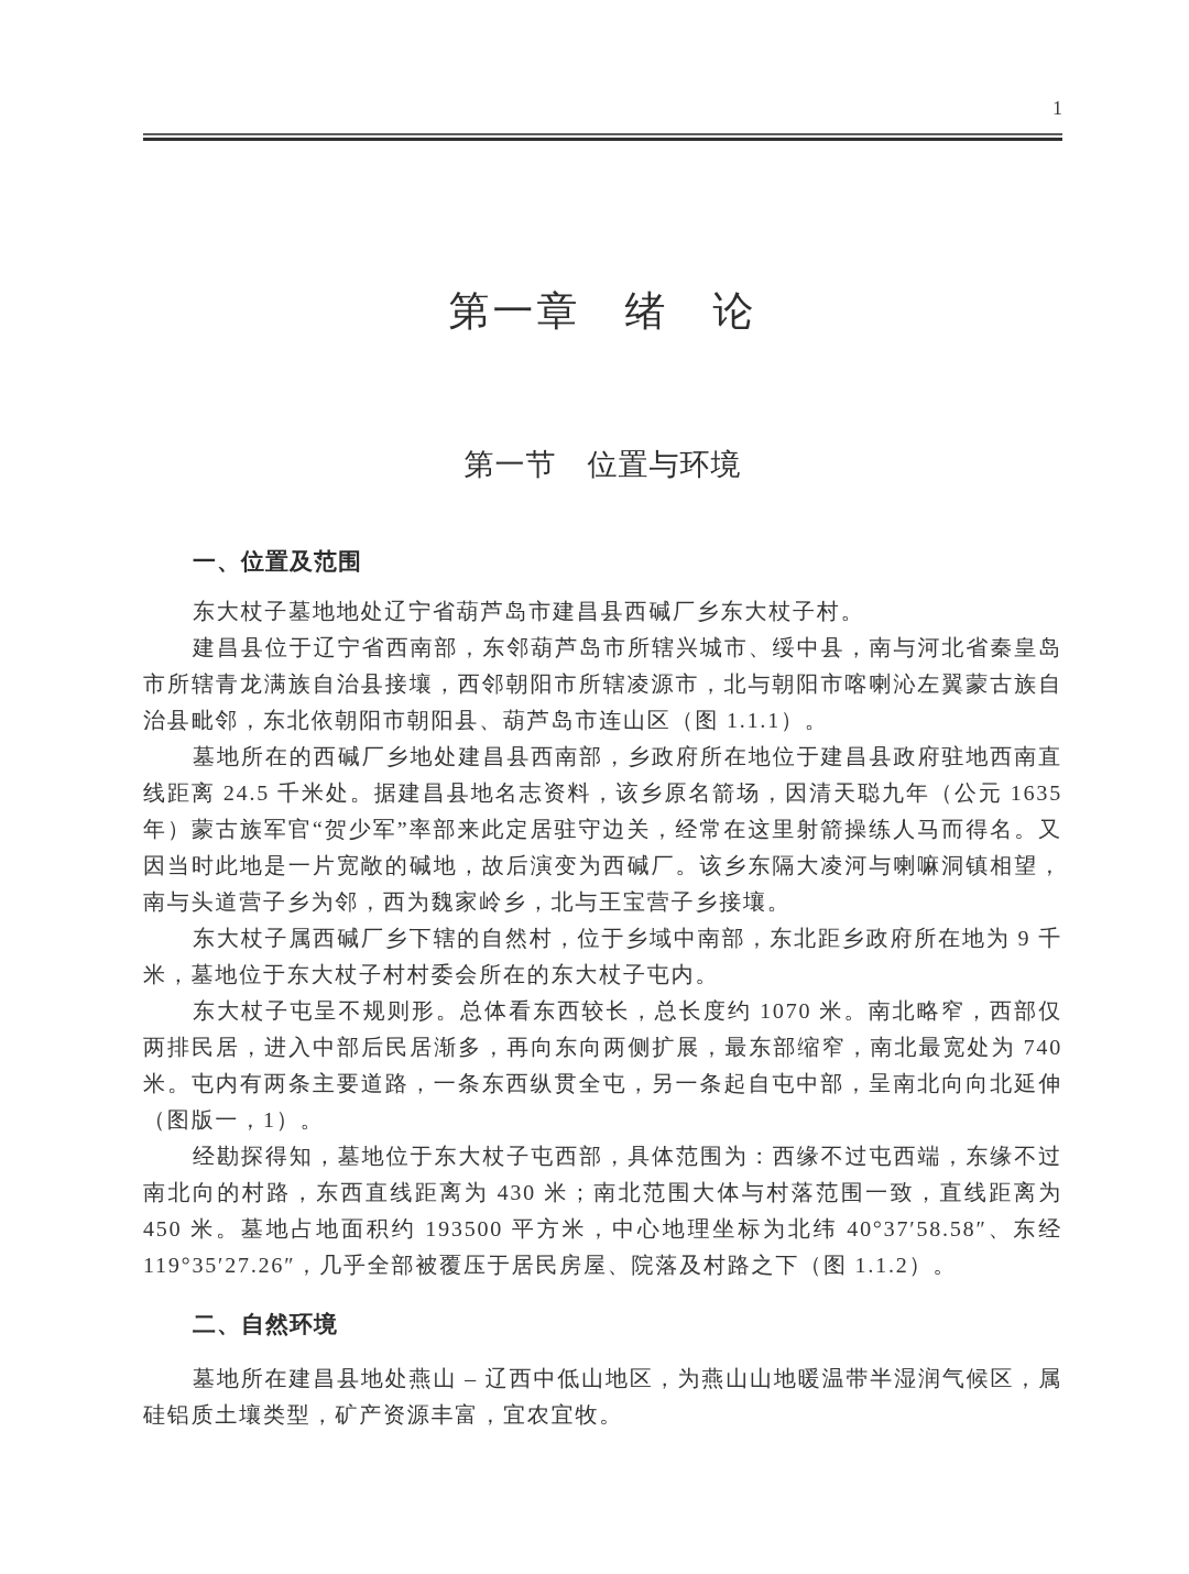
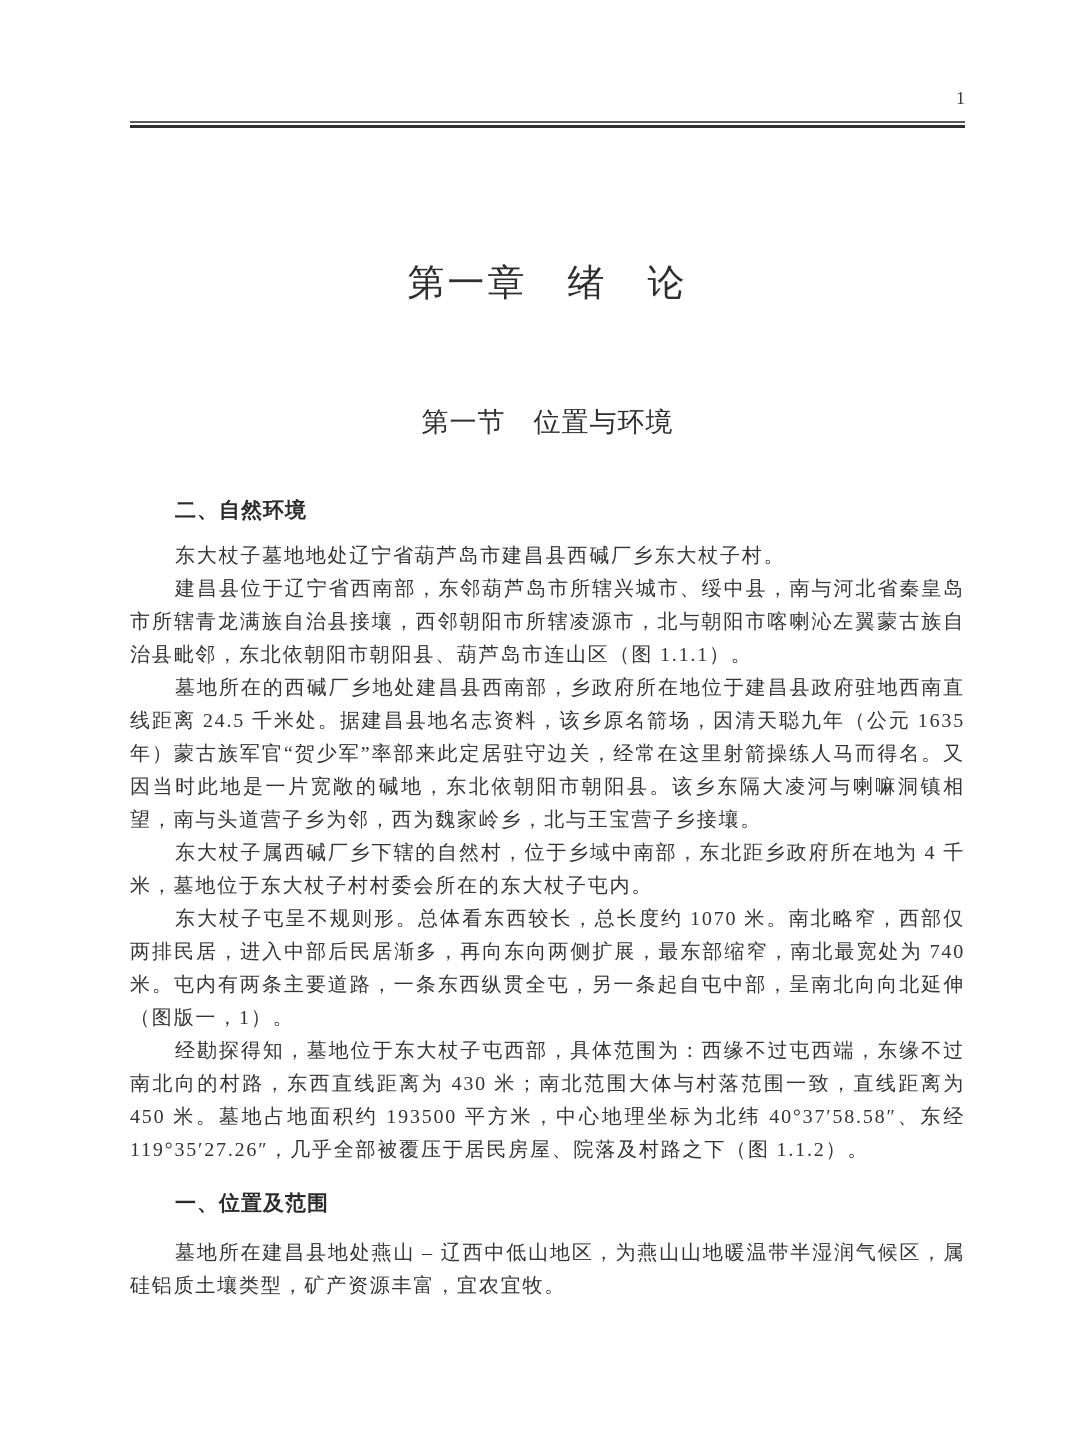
  1
  第一章 绪 论
  第一节 位置与环境
- 一、位置及范围
+ 二、自然环境
  东大杖子墓地地处辽宁省葫芦岛市建昌县西碱厂乡东大杖子村。
  建昌县位于辽宁省西南部，东邻葫芦岛市所辖兴城市、绥中县，南与河北省秦皇岛市所辖青龙满族自治县接壤，西邻朝阳市所辖凌源市，北与朝阳市喀喇沁左翼蒙古族自治县毗邻，东北依朝阳市朝阳县、葫芦岛市连山区（图 1.1.1）。
- 墓地所在的西碱厂乡地处建昌县西南部，乡政府所在地位于建昌县政府驻地西南直线距离 24.5 千米处。据建昌县地名志资料，该乡原名箭场，因清天聪九年（公元 1635 年）蒙古族军官“贺少军”率部来此定居驻守边关，经常在这里射箭操练人马而得名。又因当时此地是一片宽敞的碱地，故后演变为西碱厂。该乡东隔大凌河与喇嘛洞镇相望，南与头道营子乡为邻，西为魏家岭乡，北与王宝营子乡接壤。
+ 墓地所在的西碱厂乡地处建昌县西南部，乡政府所在地位于建昌县政府驻地西南直线距离 24.5 千米处。据建昌县地名志资料，该乡原名箭场，因清天聪九年（公元 1635 年）蒙古族军官“贺少军”率部来此定居驻守边关，经常在这里射箭操练人马而得名。又因当时此地是一片宽敞的碱地，东北依朝阳市朝阳县。该乡东隔大凌河与喇嘛洞镇相望，南与头道营子乡为邻，西为魏家岭乡，北与王宝营子乡接壤。
- 东大杖子属西碱厂乡下辖的自然村，位于乡域中南部，东北距乡政府所在地为 9 千米，墓地位于东大杖子村村委会所在的东大杖子屯内。
+ 东大杖子属西碱厂乡下辖的自然村，位于乡域中南部，东北距乡政府所在地为 4 千米，墓地位于东大杖子村村委会所在的东大杖子屯内。
  东大杖子屯呈不规则形。总体看东西较长，总长度约 1070 米。南北略窄，西部仅两排民居，进入中部后民居渐多，再向东向两侧扩展，最东部缩窄，南北最宽处为 740 米。屯内有两条主要道路，一条东西纵贯全屯，另一条起自屯中部，呈南北向向北延伸（图版一，1）。
  经勘探得知，墓地位于东大杖子屯西部，具体范围为：西缘不过屯西端，东缘不过南北向的村路，东西直线距离为 430 米；南北范围大体与村落范围一致，直线距离为 450 米。墓地占地面积约 193500 平方米，中心地理坐标为北纬 40°37′58.58″、东经 119°35′27.26″，几乎全部被覆压于居民房屋、院落及村路之下（图 1.1.2）。
- 二、自然环境
+ 一、位置及范围
  墓地所在建昌县地处燕山 – 辽西中低山地区，为燕山山地暖温带半湿润气候区，属硅铝质土壤类型，矿产资源丰富，宜农宜牧。
